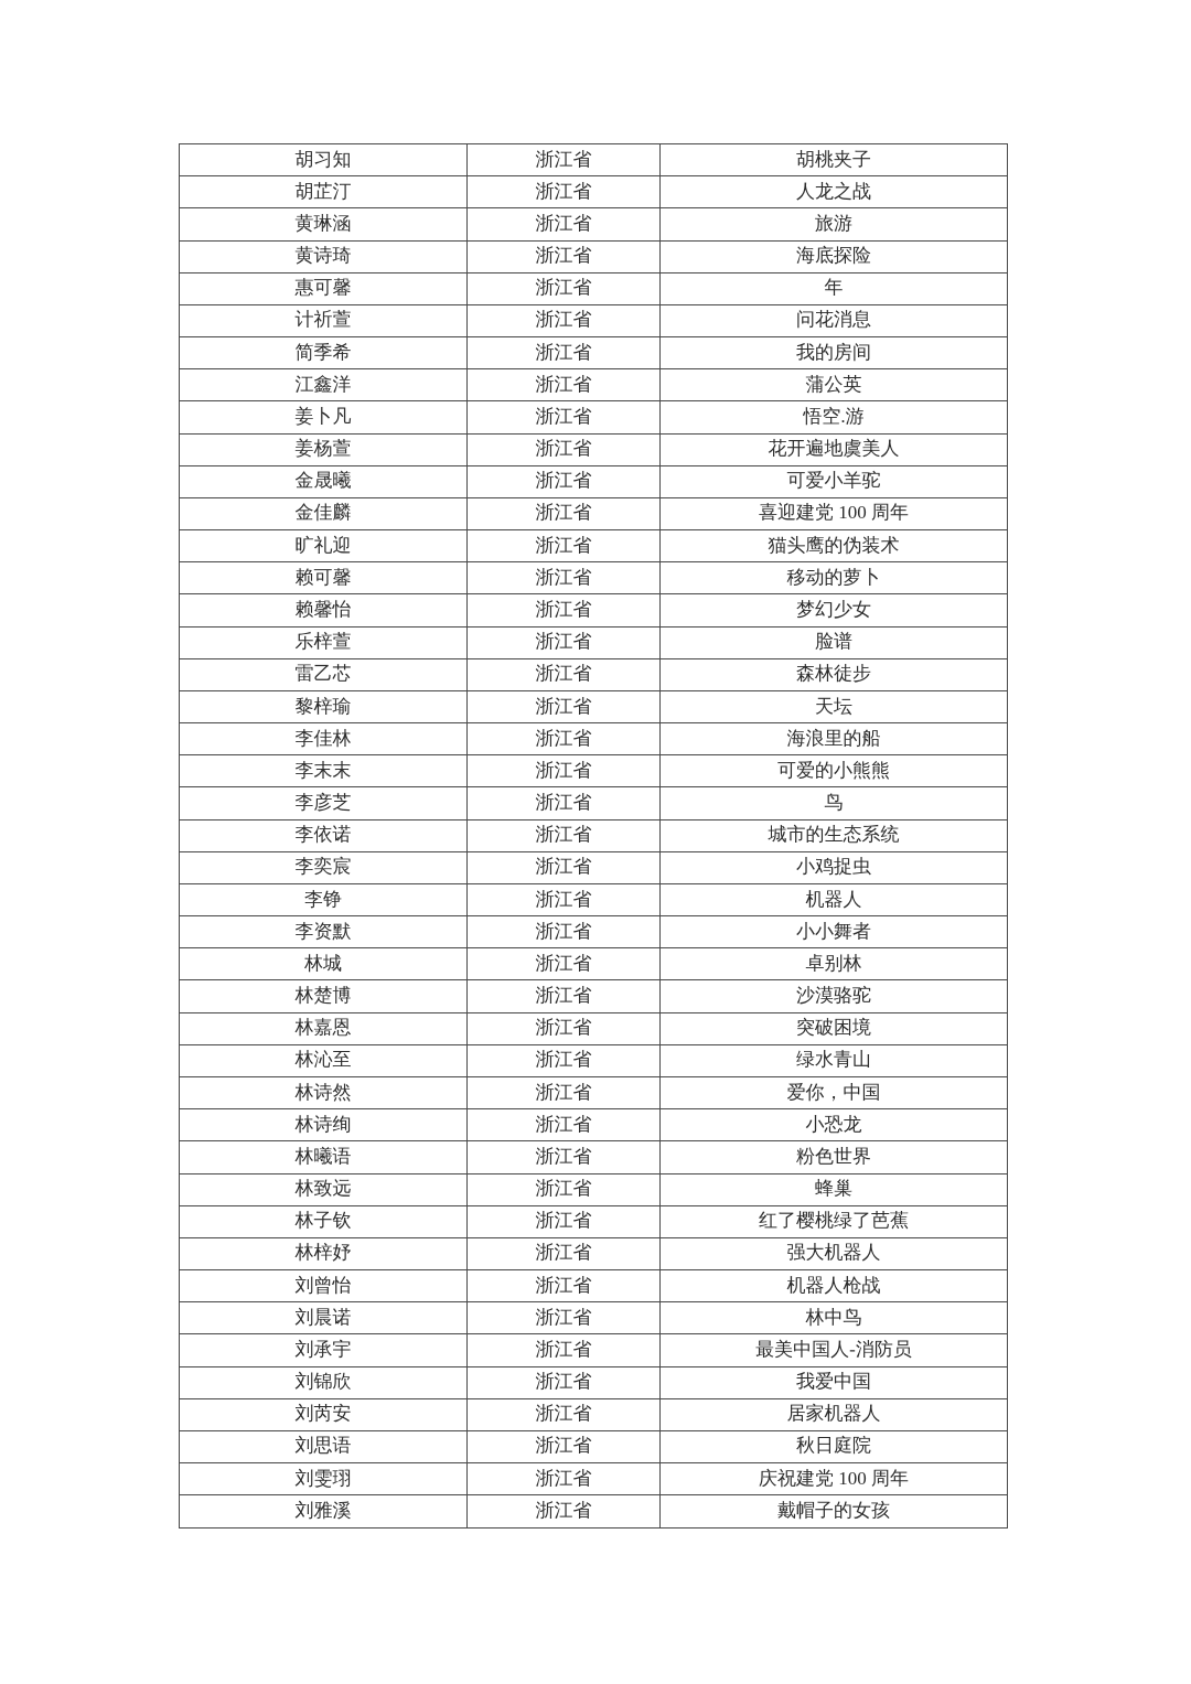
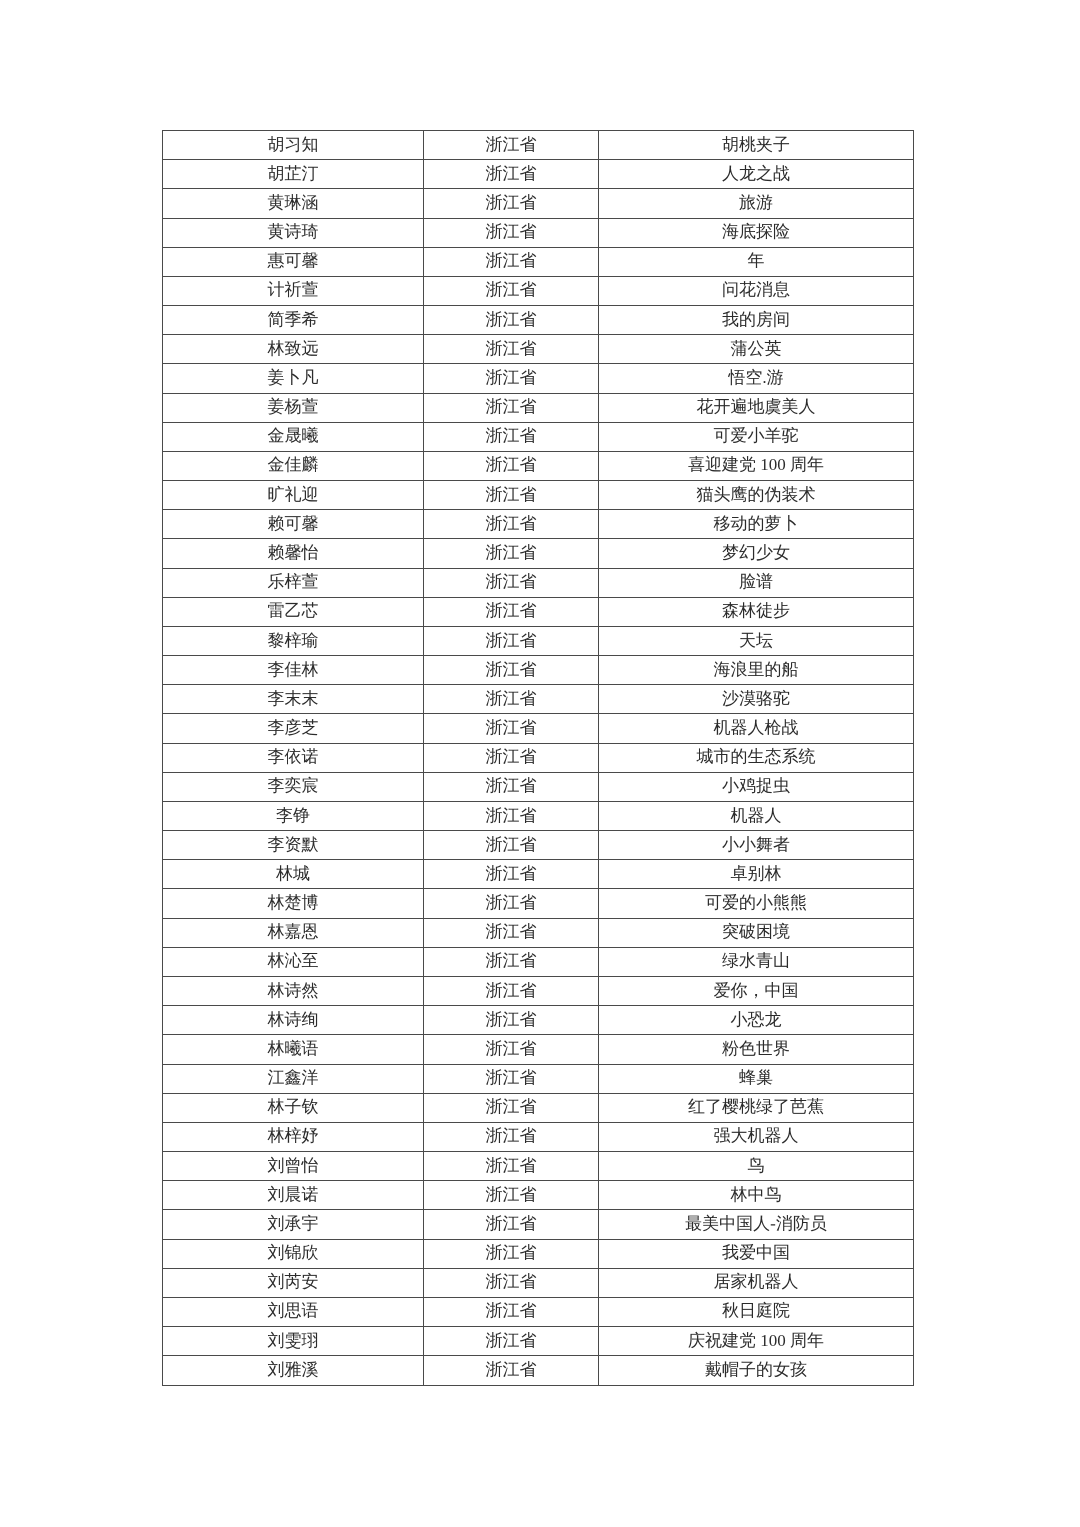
  胡习知	浙江省	胡桃夹子
  胡芷汀	浙江省	人龙之战
  黄琳涵	浙江省	旅游
  黄诗琦	浙江省	海底探险
  惠可馨	浙江省	年
  计祈萱	浙江省	问花消息
  简季希	浙江省	我的房间
- 江鑫洋	浙江省	蒲公英
+ 林致远	浙江省	蒲公英
  姜卜凡	浙江省	悟空.游
  姜杨萱	浙江省	花开遍地虞美人
  金晟曦	浙江省	可爱小羊驼
  金佳麟	浙江省	喜迎建党 100 周年
  旷礼迎	浙江省	猫头鹰的伪装术
  赖可馨	浙江省	移动的萝卜
  赖馨怡	浙江省	梦幻少女
  乐梓萱	浙江省	脸谱
  雷乙芯	浙江省	森林徒步
  黎梓瑜	浙江省	天坛
  李佳林	浙江省	海浪里的船
- 李末末	浙江省	可爱的小熊熊
+ 李末末	浙江省	沙漠骆驼
- 李彦芝	浙江省	鸟
+ 李彦芝	浙江省	机器人枪战
  李依诺	浙江省	城市的生态系统
  李奕宸	浙江省	小鸡捉虫
  李铮	浙江省	机器人
  李资默	浙江省	小小舞者
  林城	浙江省	卓别林
- 林楚博	浙江省	沙漠骆驼
+ 林楚博	浙江省	可爱的小熊熊
  林嘉恩	浙江省	突破困境
  林沁至	浙江省	绿水青山
  林诗然	浙江省	爱你，中国
  林诗绚	浙江省	小恐龙
  林曦语	浙江省	粉色世界
- 林致远	浙江省	蜂巢
+ 江鑫洋	浙江省	蜂巢
  林子钦	浙江省	红了樱桃绿了芭蕉
  林梓妤	浙江省	强大机器人
- 刘曾怡	浙江省	机器人枪战
+ 刘曾怡	浙江省	鸟
  刘晨诺	浙江省	林中鸟
  刘承宇	浙江省	最美中国人-消防员
  刘锦欣	浙江省	我爱中国
  刘芮安	浙江省	居家机器人
  刘思语	浙江省	秋日庭院
  刘雯珝	浙江省	庆祝建党 100 周年
  刘雅溪	浙江省	戴帽子的女孩
